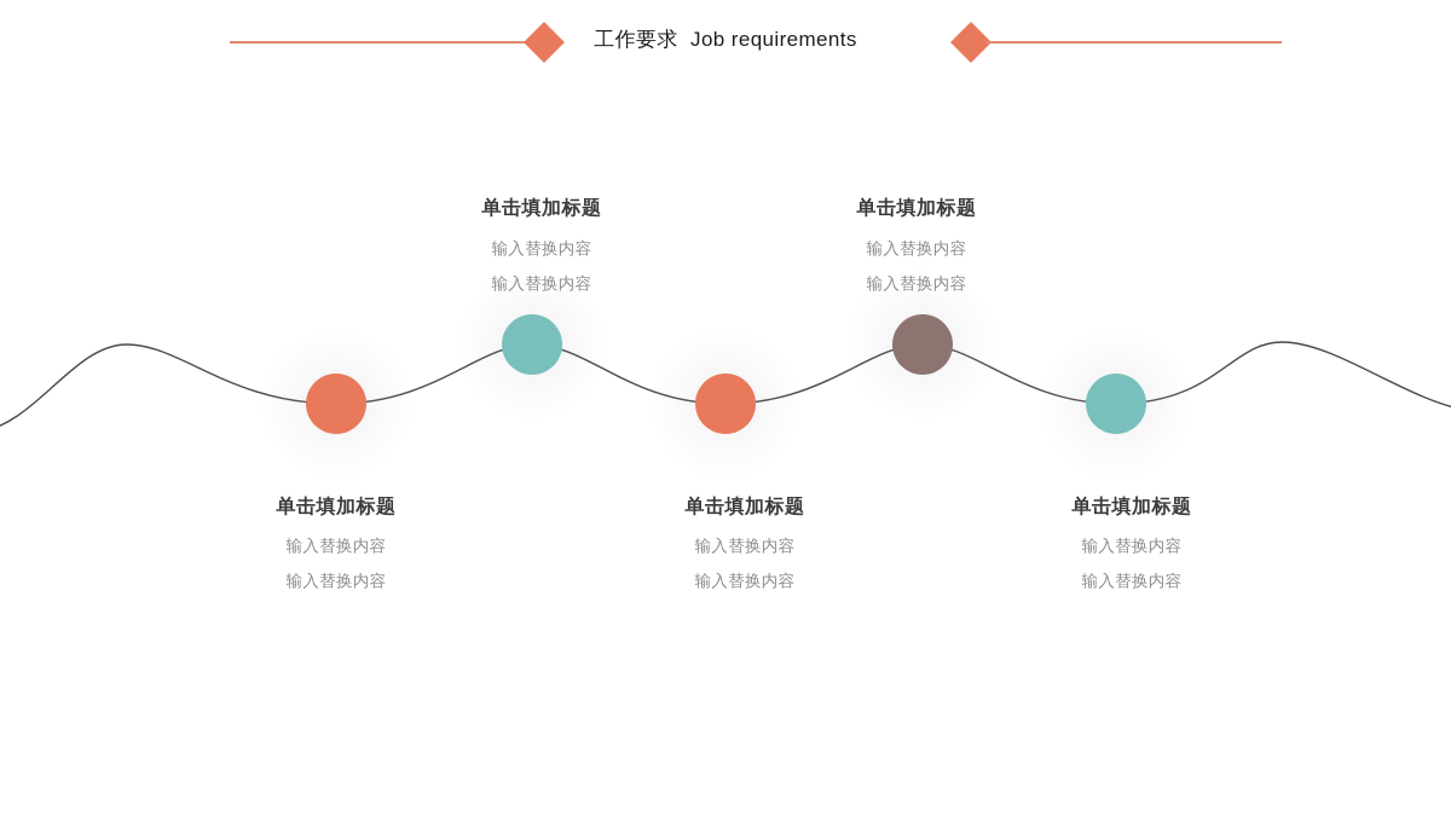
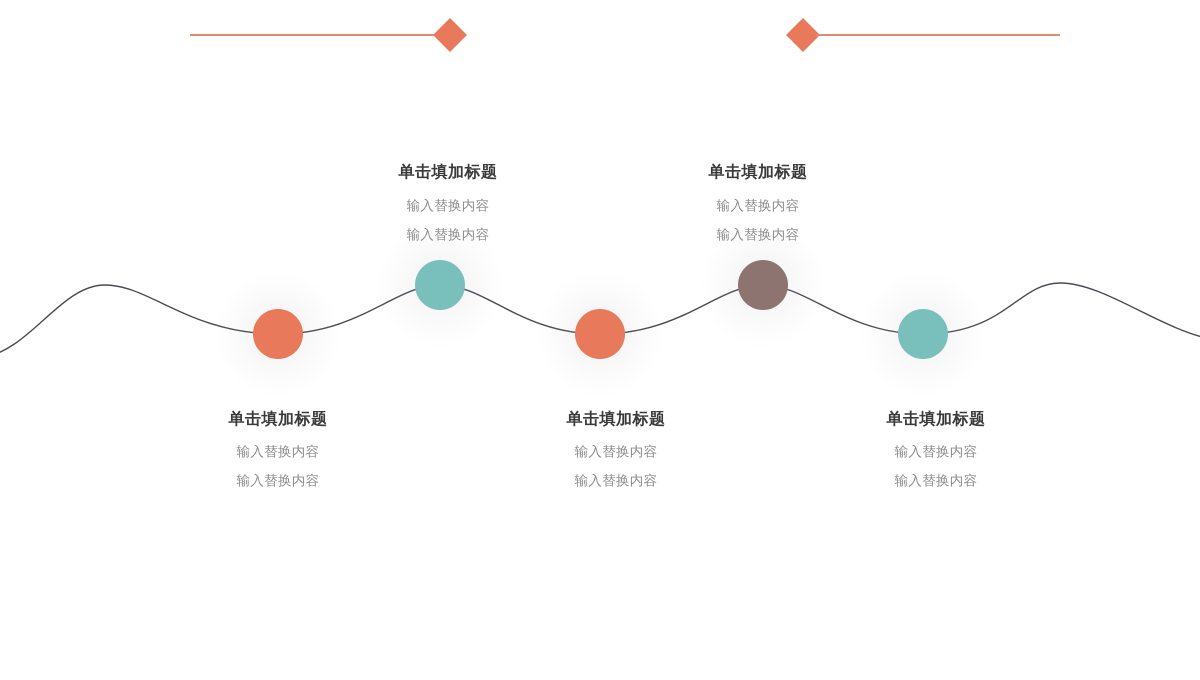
- 工作要求 Job requirements
  单击填加标题
  输入替换内容
  输入替换内容
  单击填加标题
  输入替换内容
  输入替换内容
  单击填加标题
  输入替换内容
  输入替换内容
  单击填加标题
  输入替换内容
  输入替换内容
  单击填加标题
  输入替换内容
  输入替换内容
